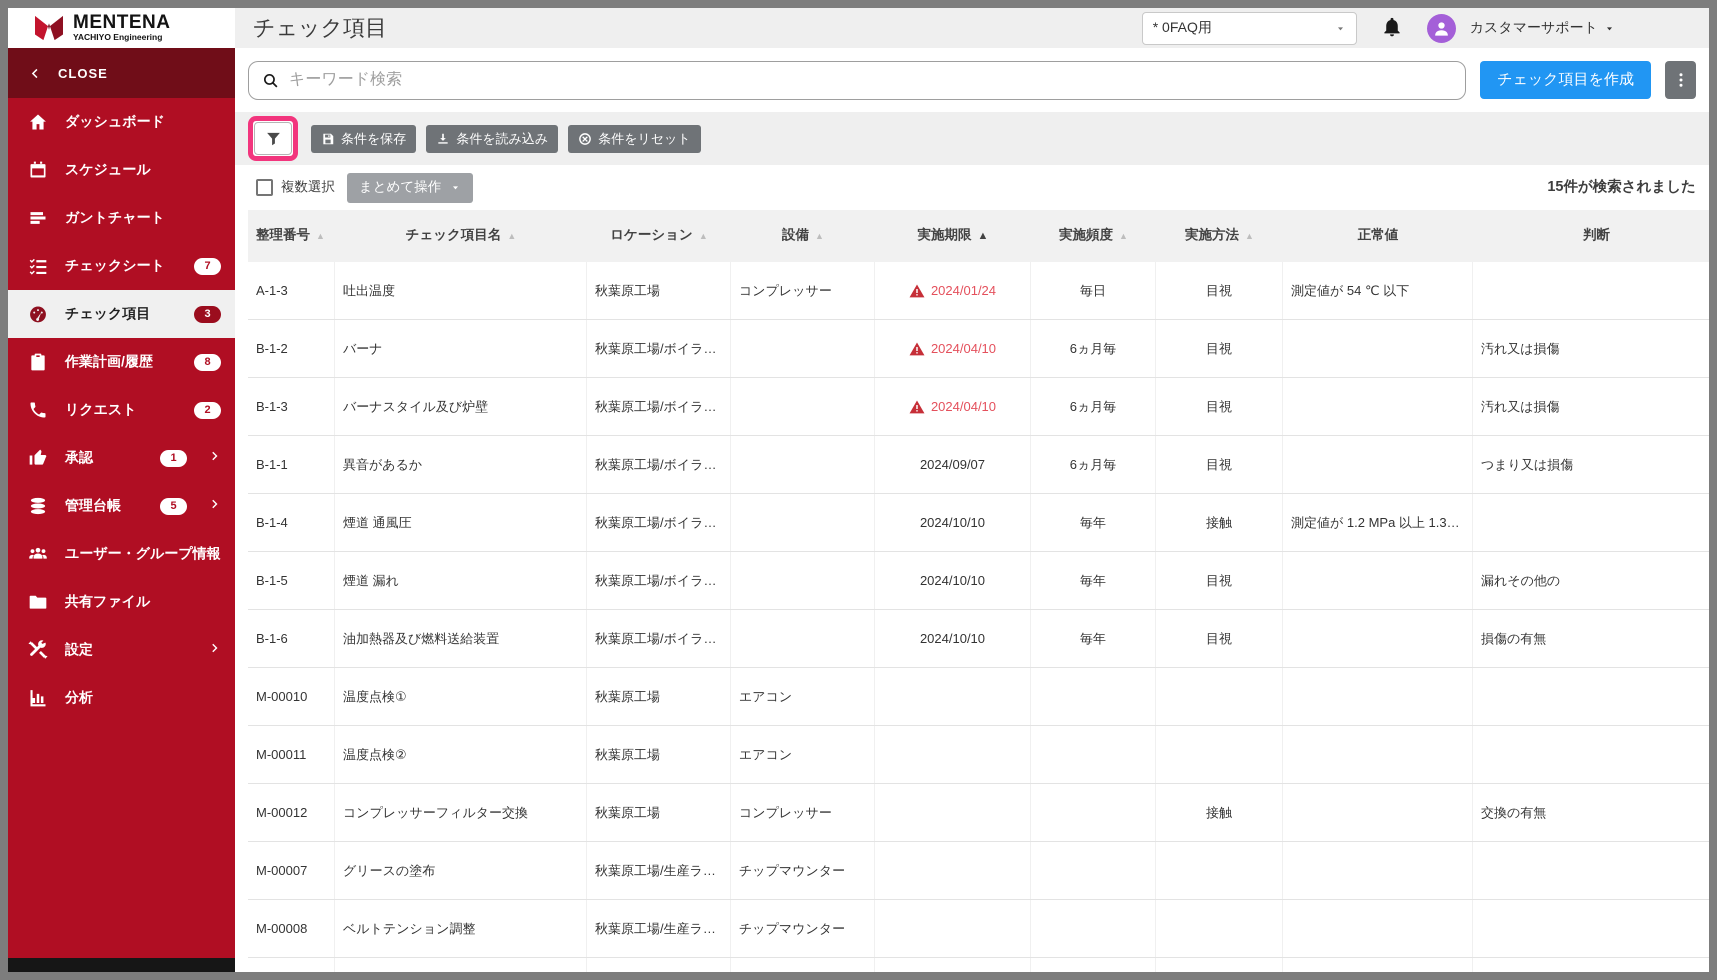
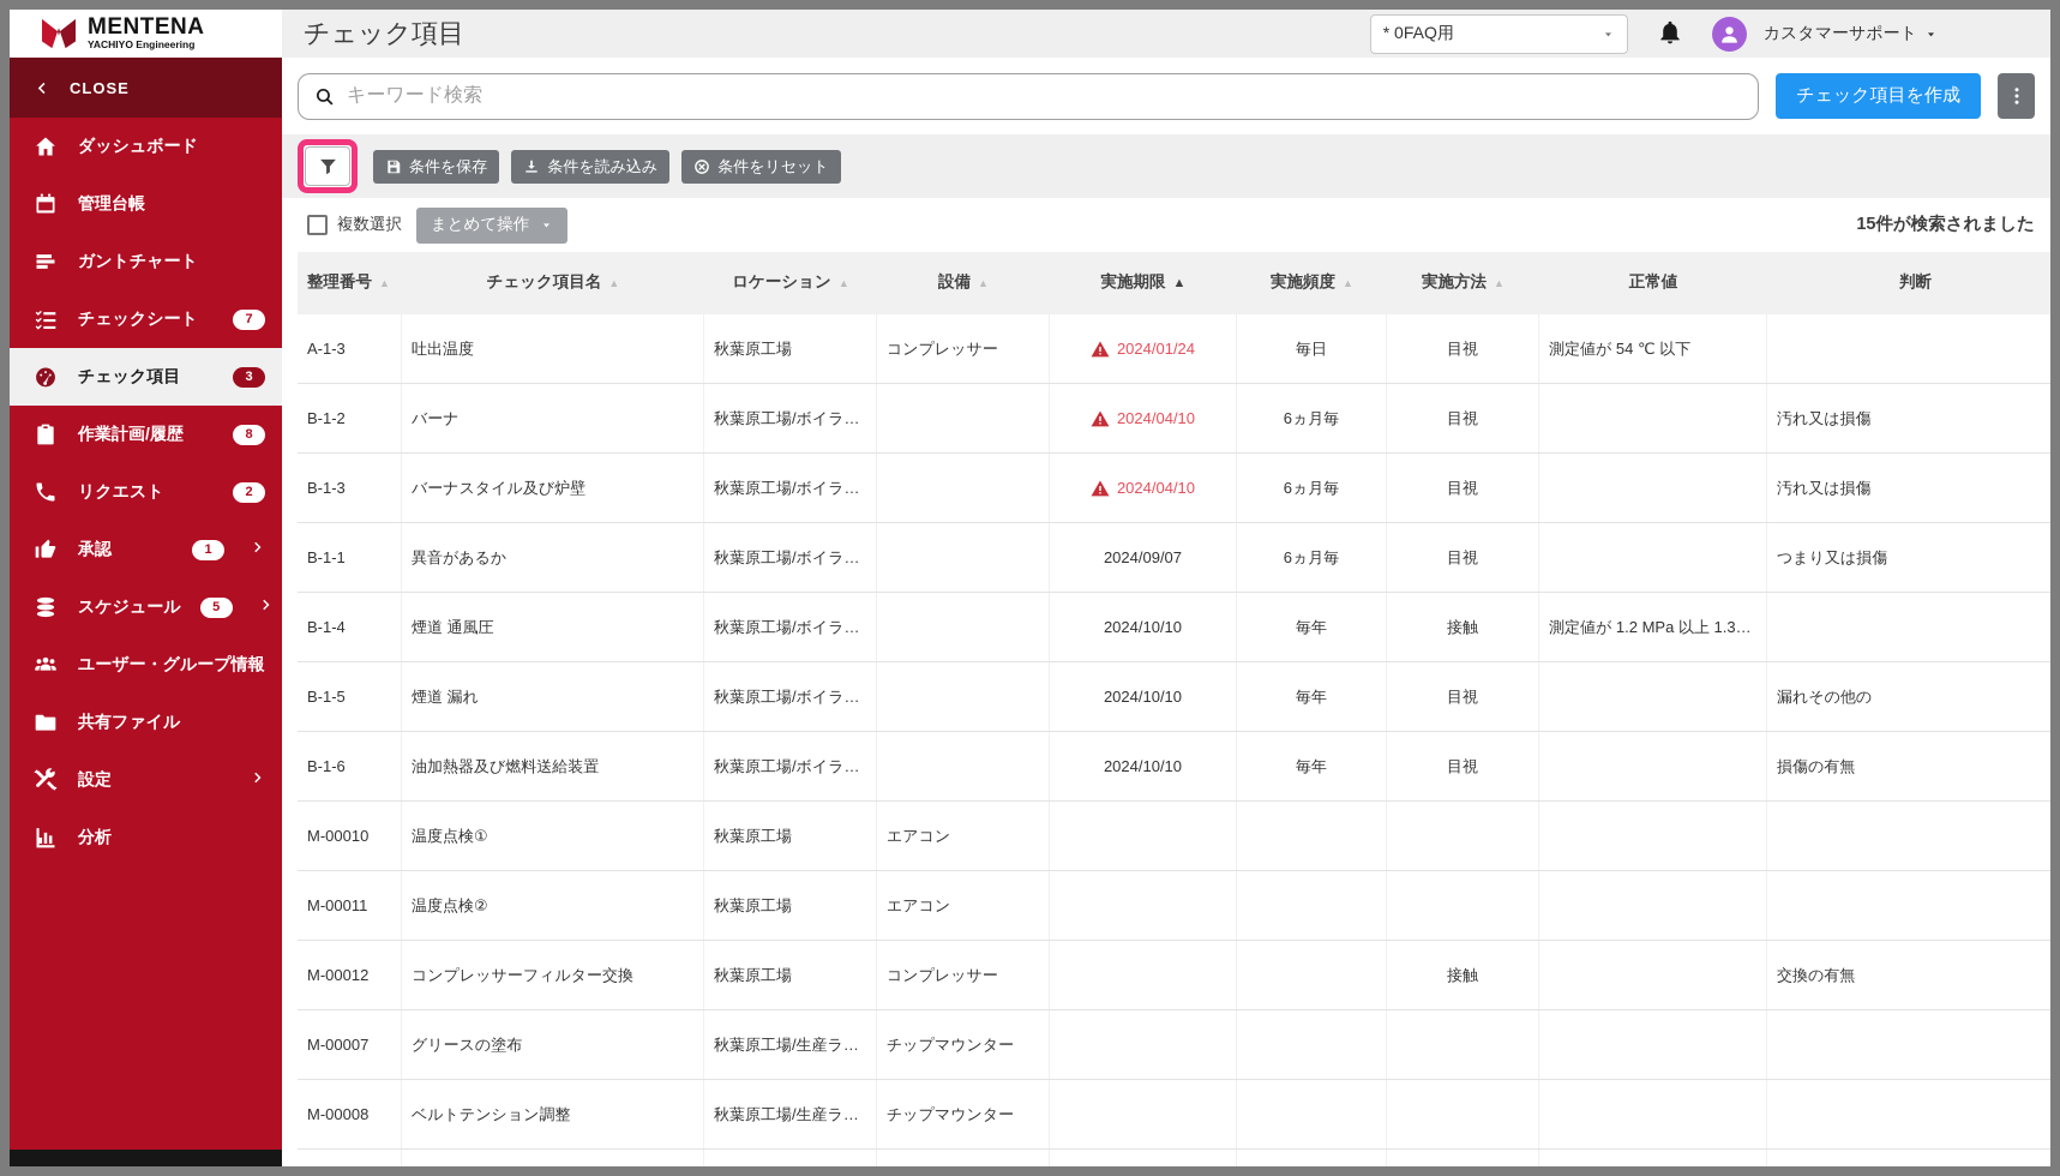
  MENTENA
  YACHIYO Engineering
  CLOSE
  ダッシュボード
- スケジュール
+ 管理台帳
  ガントチャート
  チェックシート
  7
  チェック項目
  3
  作業計画/履歴
  8
  リクエスト
  2
  承認
  1
- 管理台帳
+ スケジュール
  5
  ユーザー・グループ情報
  共有ファイル
  設定
  分析
  チェック項目
  * 0FAQ用
  カスタマーサポート
  キーワード検索
  チェック項目を作成
  条件を保存
  条件を読み込み
  条件をリセット
  複数選択
  まとめて操作
  15件が検索されました
  整理番号
  ▲
  チェック項目名
  ▲
  ロケーション
  ▲
  設備
  ▲
  実施期限
  ▲
  実施頻度
  ▲
  実施方法
  ▲
  正常値
  判断
  A-1-3
  吐出温度
  秋葉原工場
  コンプレッサー
  2024/01/24
  毎日
  目視
  測定値が 54 ℃ 以下
  B-1-2
  バーナ
  秋葉原工場/ボイラ…
  2024/04/10
  6ヵ月毎
  目視
  汚れ又は損傷
  B-1-3
  バーナスタイル及び炉壁
  秋葉原工場/ボイラ…
  2024/04/10
  6ヵ月毎
  目視
  汚れ又は損傷
  B-1-1
  異音があるか
  秋葉原工場/ボイラ…
  2024/09/07
  6ヵ月毎
  目視
  つまり又は損傷
  B-1-4
  煙道 通風圧
  秋葉原工場/ボイラ…
  2024/10/10
  毎年
  接触
  測定値が 1.2 MPa 以上 1.3…
  B-1-5
  煙道 漏れ
  秋葉原工場/ボイラ…
  2024/10/10
  毎年
  目視
  漏れその他の
  B-1-6
  油加熱器及び燃料送給装置
  秋葉原工場/ボイラ…
  2024/10/10
  毎年
  目視
  損傷の有無
  M-00010
  温度点検①
  秋葉原工場
  エアコン
  M-00011
  温度点検②
  秋葉原工場
  エアコン
  M-00012
  コンプレッサーフィルター交換
  秋葉原工場
  コンプレッサー
  接触
  交換の有無
  M-00007
  グリースの塗布
  秋葉原工場/生産ラ…
  チップマウンター
  M-00008
  ベルトテンション調整
  秋葉原工場/生産ラ…
  チップマウンター
